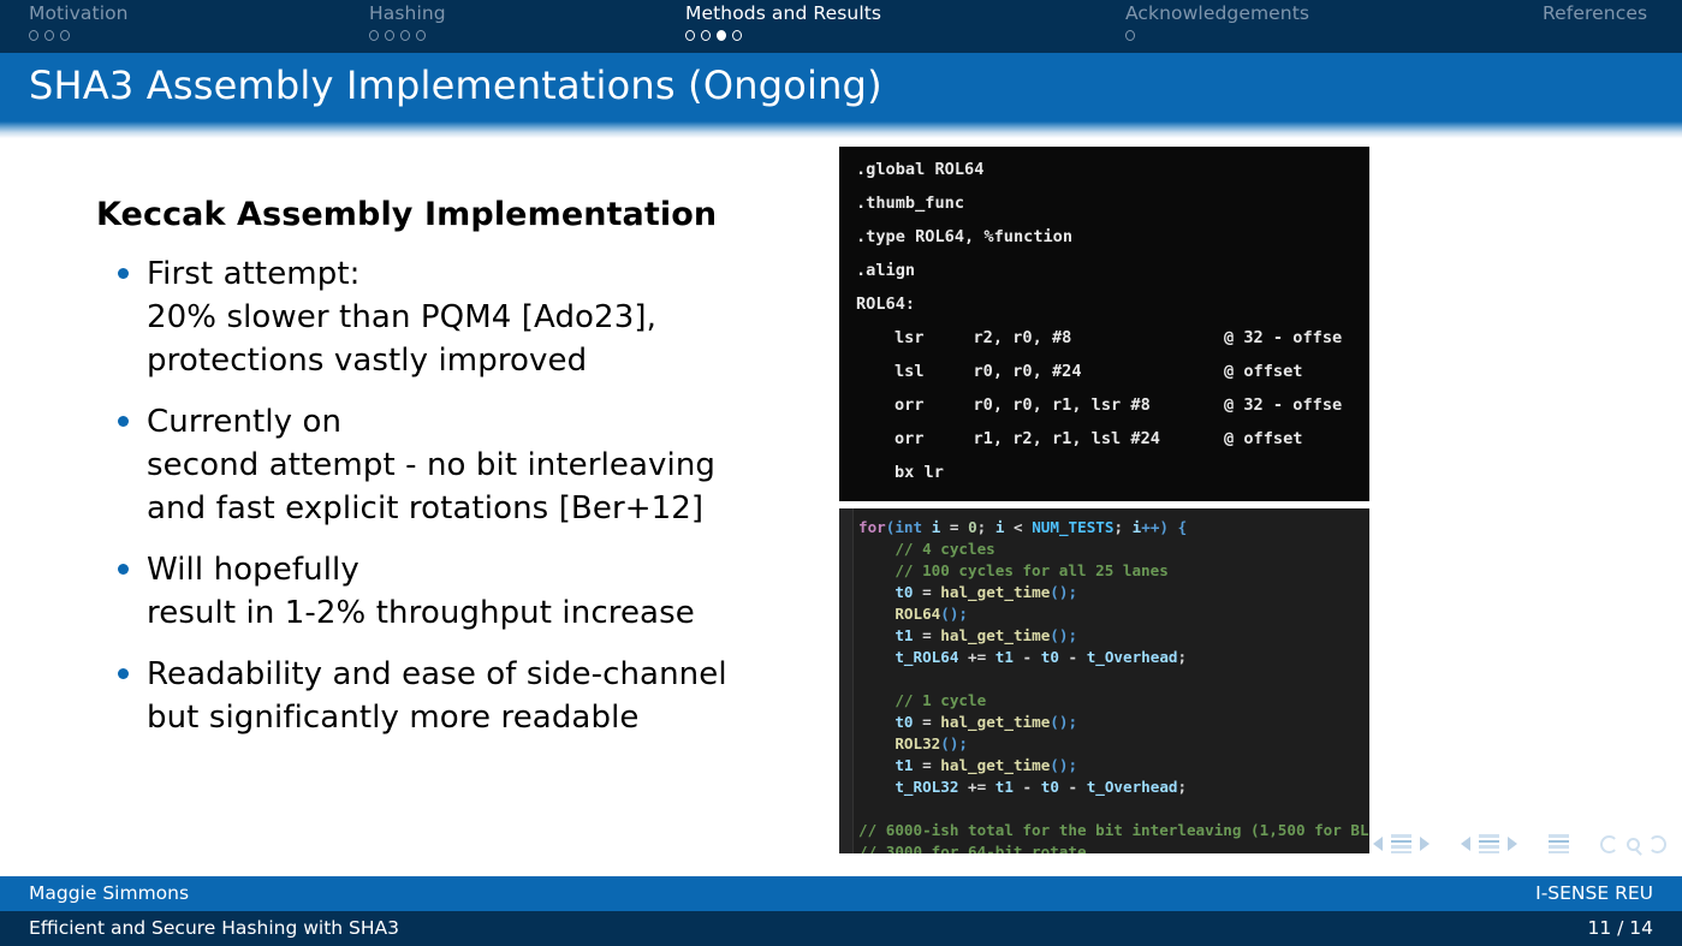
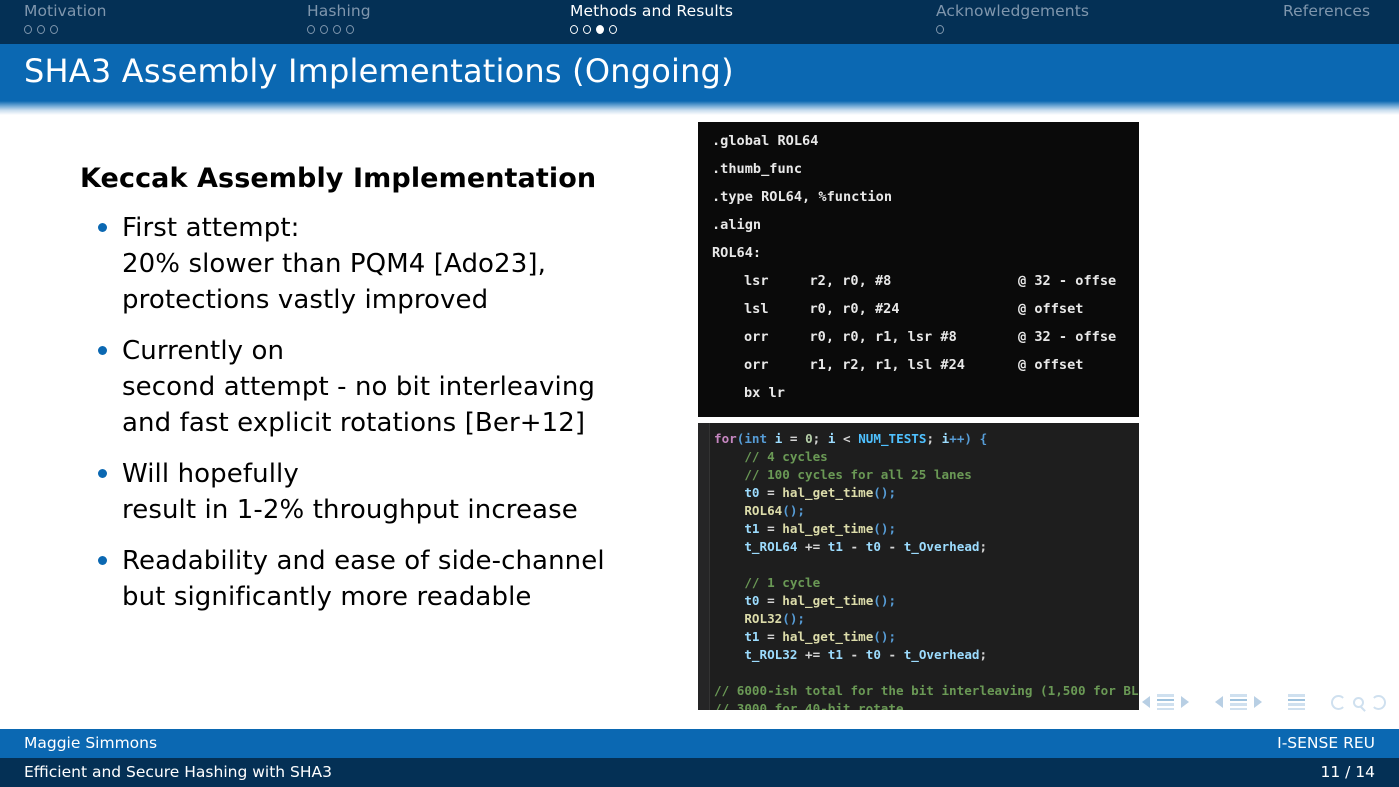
  Motivation
  Hashing
  Methods and Results
  Acknowledgements
  References
  SHA3 Assembly Implementations (Ongoing)
  Keccak Assembly Implementation
  First attempt:
  20% slower than PQM4 [Ado23],
  protections vastly improved
  Currently on
  second attempt - no bit interleaving
  and fast explicit rotations [Ber+12]
  Will hopefully
  result in 1-2% throughput increase
  Readability and ease of side-channel
  but significantly more readable
  .global ROL64
  .thumb_func
  .type ROL64, %function
  .align
  ROL64:
  lsr r2, r0, #8
  @ 32 - offse
  lsl r0, r0, #24
  @ offset
  orr r0, r0, r1, lsr #8
  @ 32 - offse
  orr r1, r2, r1, lsl #24
  @ offset
  bx lr
  for(int i = 0; i < NUM_TESTS; i++) {
  // 4 cycles
  // 100 cycles for all 25 lanes
  t0 = hal_get_time();
  ROL64();
  t1 = hal_get_time();
  t_ROL64 += t1 - t0 - t_Overhead;
  // 1 cycle
  t0 = hal_get_time();
  ROL32();
  t1 = hal_get_time();
  t_ROL32 += t1 - t0 - t_Overhead;
  // 6000-ish total for the bit interleaving (1,500 for BL
- // 3000 for 64-bit rotate
+ // 3000 for 40-bit rotate
  Maggie Simmons
  I-SENSE REU
  Efficient and Secure Hashing with SHA3
  11 / 14
